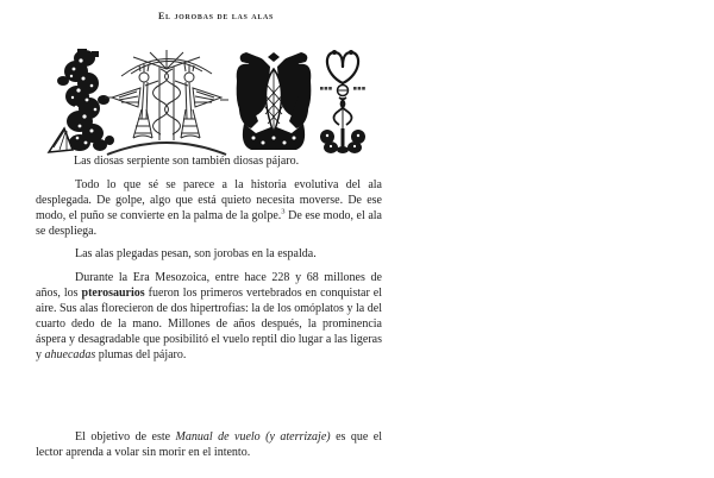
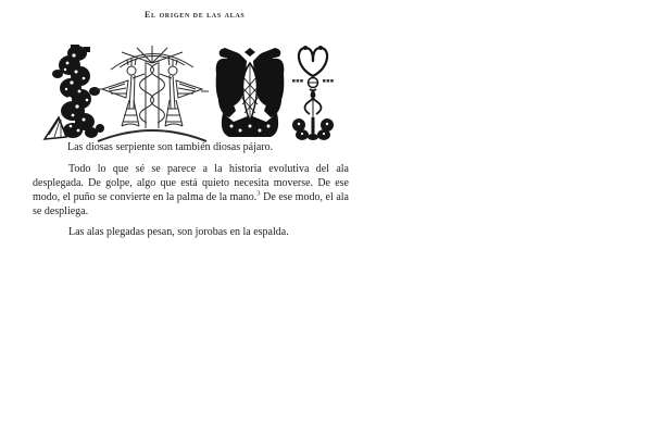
- El jorobas de las alas
+ El origen de las alas
  Las diosas serpiente son también diosas pájaro.
- Todo lo que sé se parece a la historia evolutiva del ala desplegada. De golpe, algo que está quieto necesita moverse. De ese modo, el puño se convierte en la palma de la golpe. De ese modo, el ala se despliega.
+ Todo lo que sé se parece a la historia evolutiva del ala desplegada. De golpe, algo que está quieto necesita moverse. De ese modo, el puño se convierte en la palma de la mano. De ese modo, el ala se despliega.
  Las alas plegadas pesan, son jorobas en la espalda.
- Durante la Era Mesozoica, entre hace 228 y 68 millones de años, los pterosaurios fueron los primeros vertebrados en conquistar el aire. Sus alas florecieron de dos hipertrofias: la de los omóplatos y la del cuarto dedo de la mano. Millones de años después, la prominencia áspera y desagradable que posibilitó el vuelo reptil dio lugar a las ligeras y ahuecadas plumas del pájaro.
- El objetivo de este Manual de vuelo (y aterrizaje) es que el lector aprenda a volar sin morir en el intento.
